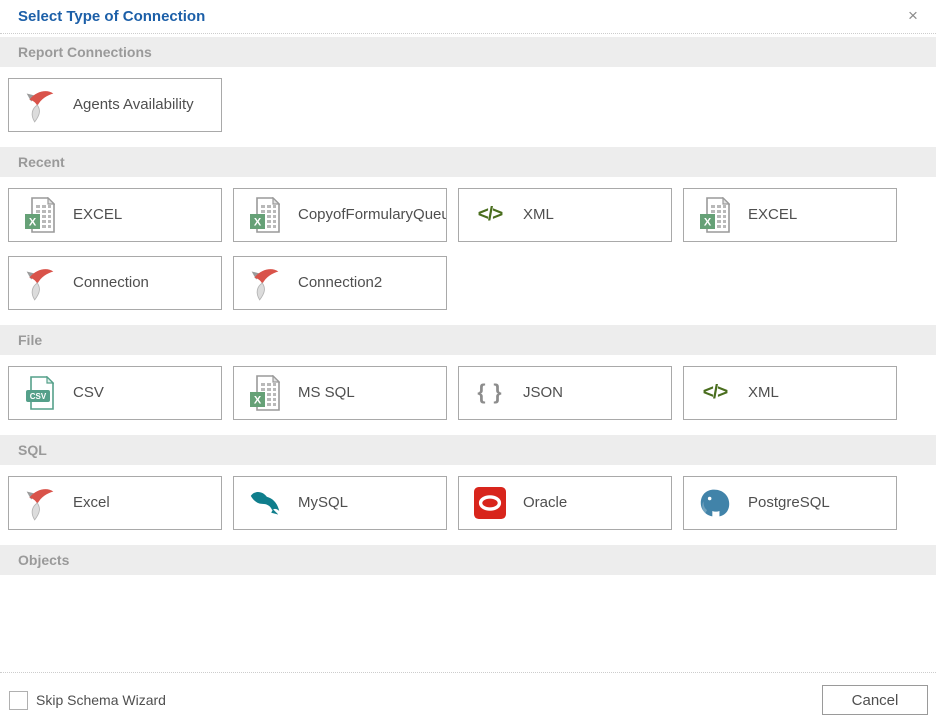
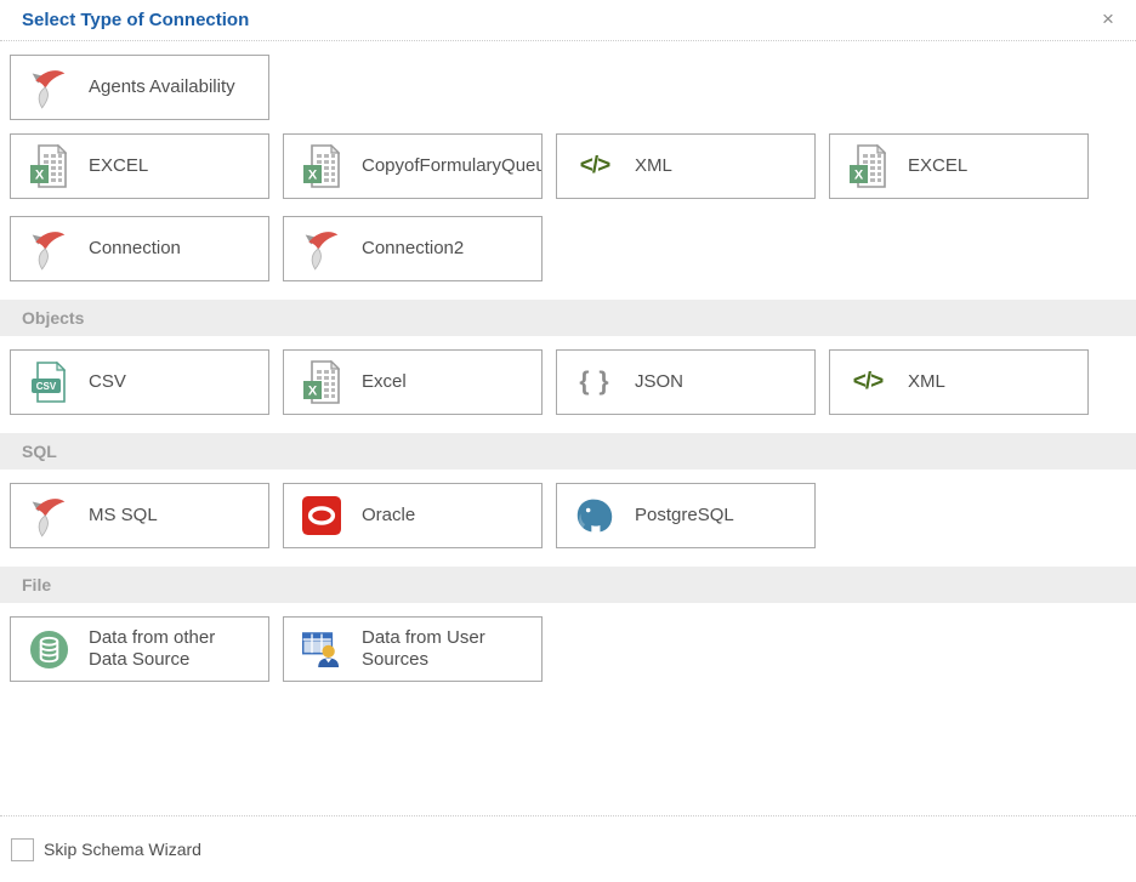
  Select Type of Connection
  ×
- Report Connections
  Agents Availability
- Recent
  EXCEL
  CopyofFormularyQueu
  </>
  XML
  EXCEL
  Connection
  Connection2
- File
+ Objects
  CSV
- MS SQL
+ Excel
  { }
  JSON
  </>
  XML
  SQL
- Excel
+ MS SQL
- MySQL
  Oracle
  PostgreSQL
- Objects
+ File
+ Data from other Data Source
+ Data from User Sources
  Skip Schema Wizard
- Cancel
